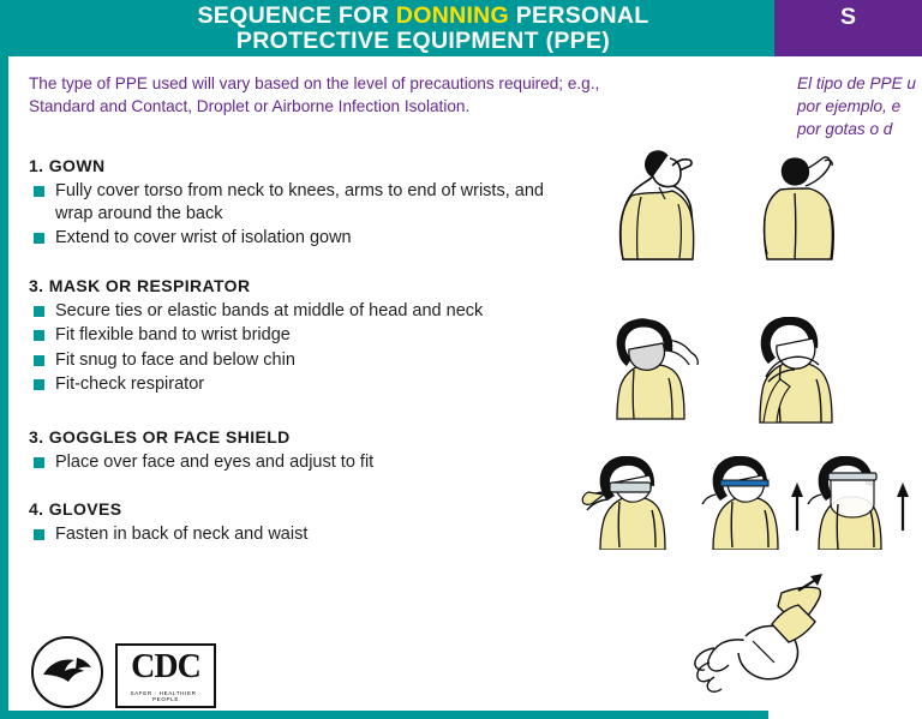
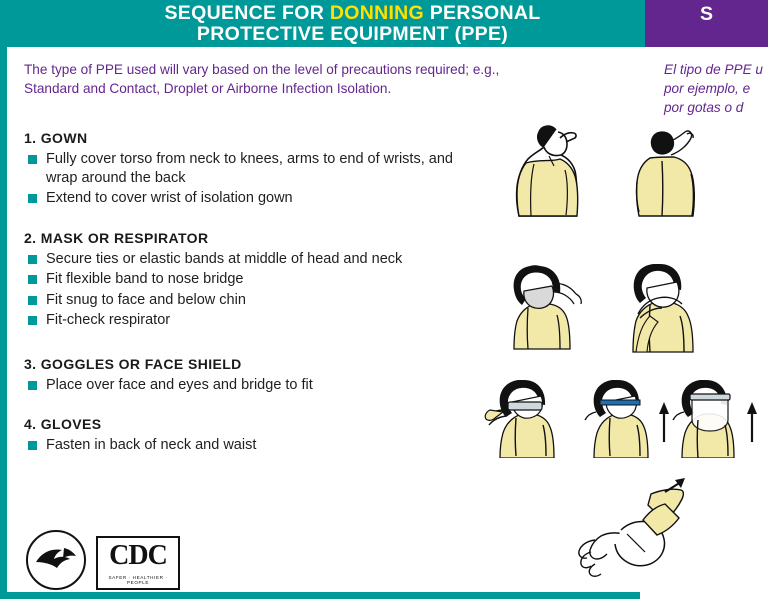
  SEQUENCE FOR DONNING PERSONAL
  PROTECTIVE EQUIPMENT (PPE)
  S
  The type of PPE used will vary based on the level of precautions required; e.g., Standard and Contact, Droplet or Airborne Infection Isolation.
  El tipo de PPE u por ejemplo, e por gotas o d
  1. GOWN
  Fully cover torso from neck to knees, arms to end of wrists, and wrap around the back
  Extend to cover wrist of isolation gown
- 3. MASK OR RESPIRATOR
+ 2. MASK OR RESPIRATOR
  Secure ties or elastic bands at middle of head and neck
- Fit flexible band to wrist bridge
+ Fit flexible band to nose bridge
  Fit snug to face and below chin
  Fit-check respirator
  3. GOGGLES OR FACE SHIELD
- Place over face and eyes and adjust to fit
+ Place over face and eyes and bridge to fit
  4. GLOVES
  Fasten in back of neck and waist
  CDC
